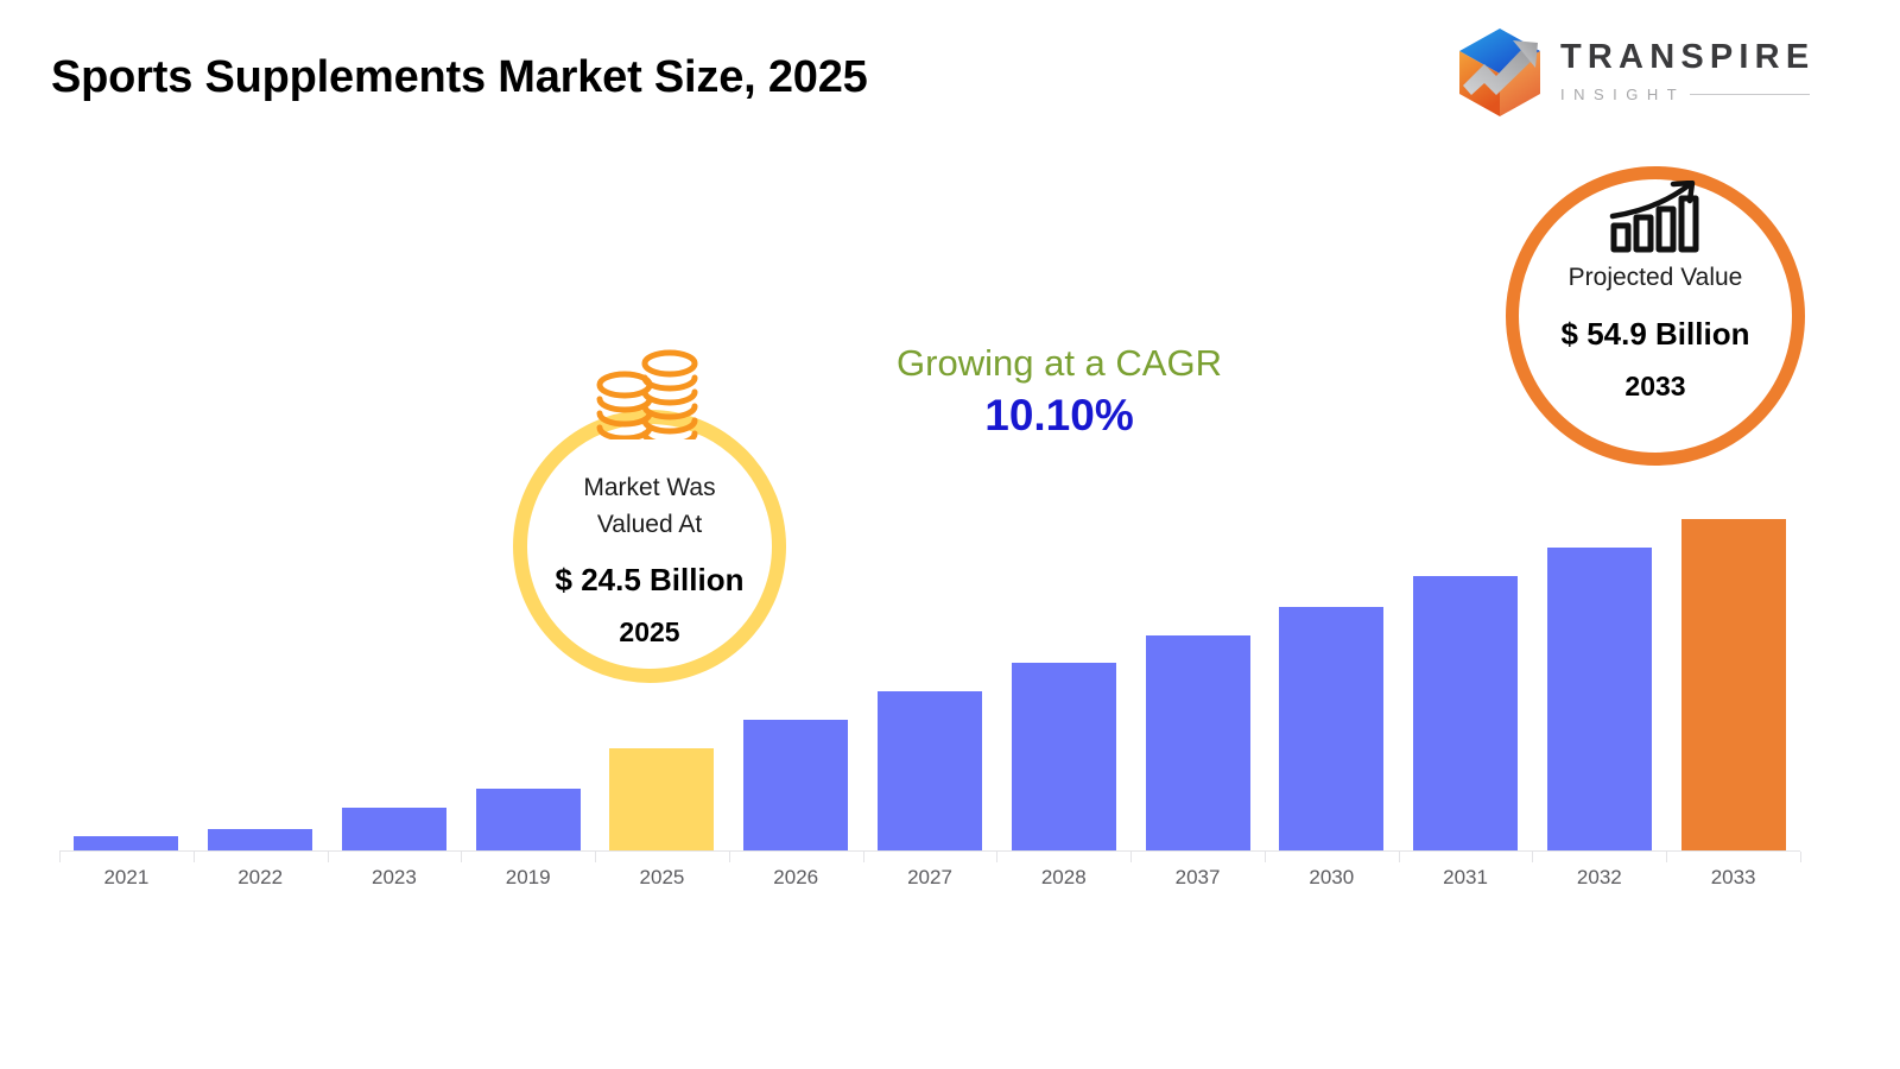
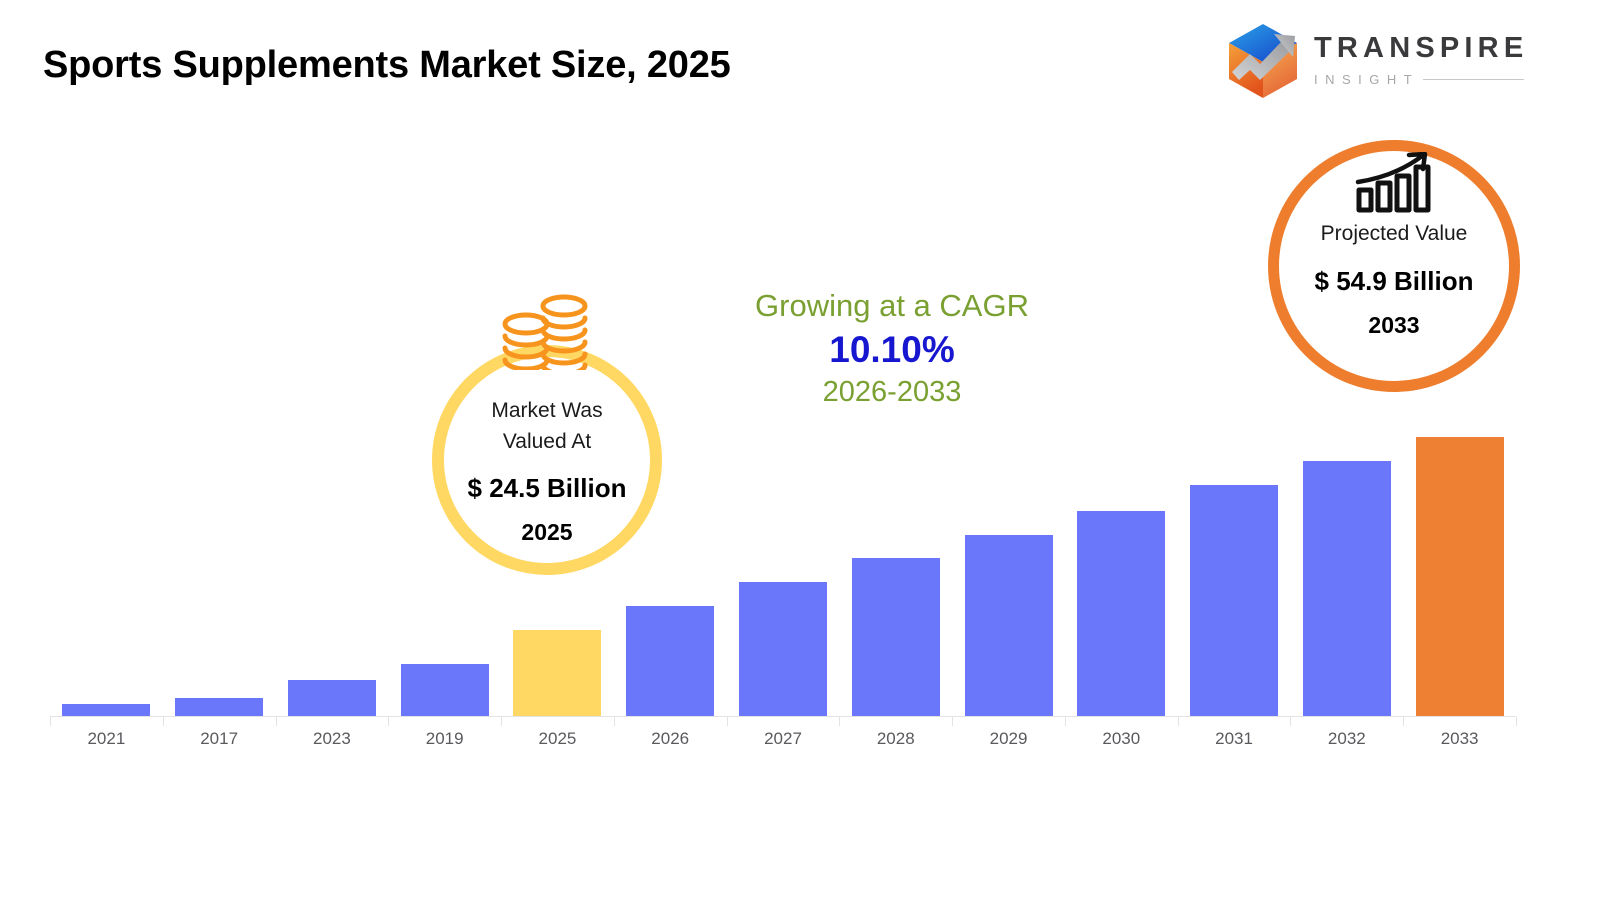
  Sports Supplements Market Size, 2025
  TRANSPIRE
  INSIGHT
  2021
- 2022
+ 2017
  2023
  2019
  2025
  2026
  2027
  2028
- 2037
+ 2029
  2030
  2031
  2032
  2033
  Growing at a CAGR
  10.10%
+ 2026-2033
  Market Was
  Valued At
  $ 24.5 Billion
  2025
  Projected Value
  $ 54.9 Billion
  2033
